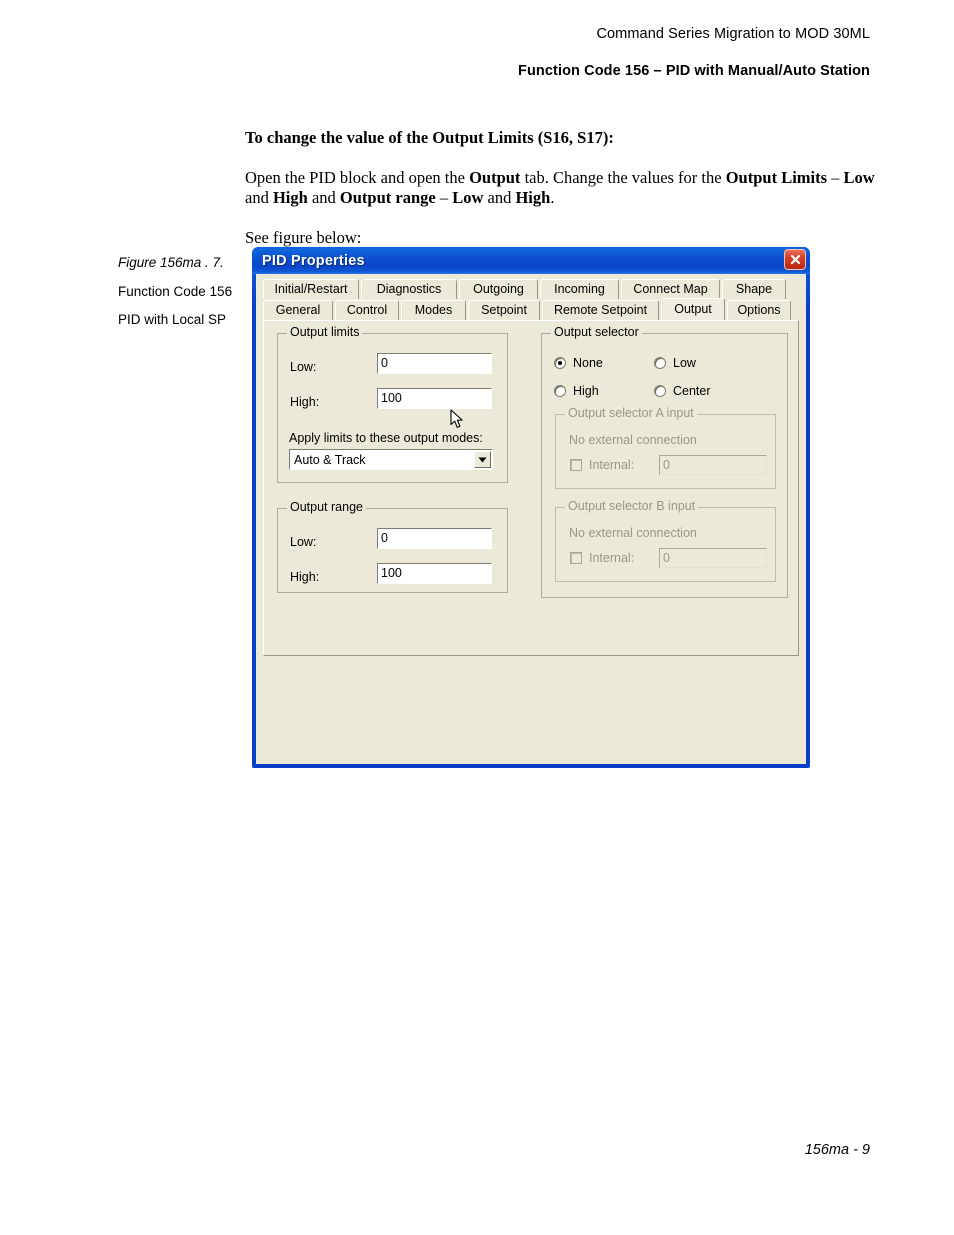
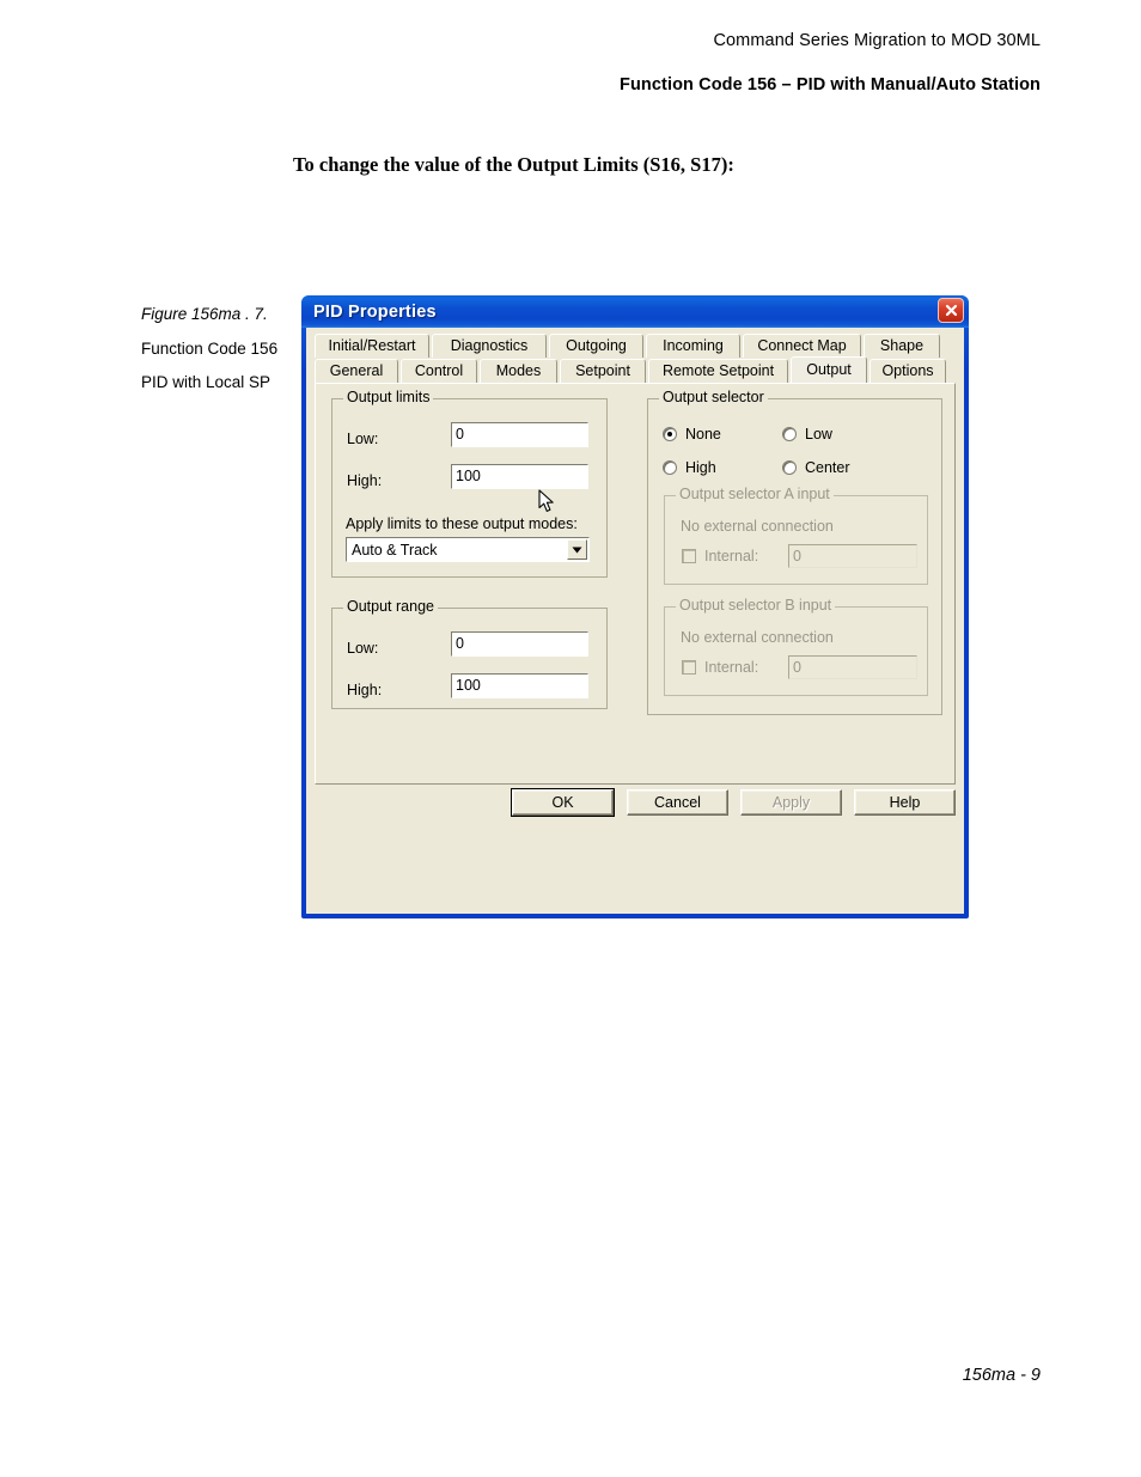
  Command Series Migration to MOD 30ML
  Function Code 156 – PID with Manual/Auto Station
  To change the value of the Output Limits (S16, S17):
- Open the PID block and open the Output tab. Change the values for the Output Limits – Low and High and Output range – Low and High.
- See figure below:
  Figure 156ma . 7.
  Function Code 156
  PID with Local SP
  PID Properties
  Initial/Restart
  Diagnostics
  Outgoing
  Incoming
  Connect Map
  Shape
  General
  Control
  Modes
  Setpoint
  Remote Setpoint
  Output
  Options
  Output limits
  Low:
  0
  High:
  100
  Apply limits to these output modes:
  Auto & Track
  Output range
  Low:
  0
  High:
  100
  Output selector
  None
  Low
  High
  Center
  Output selector A input
  No external connection
  Internal:
  0
  Output selector B input
  No external connection
  Internal:
  0
+ OK
+ Cancel
+ Apply
+ Help
  156ma - 9
